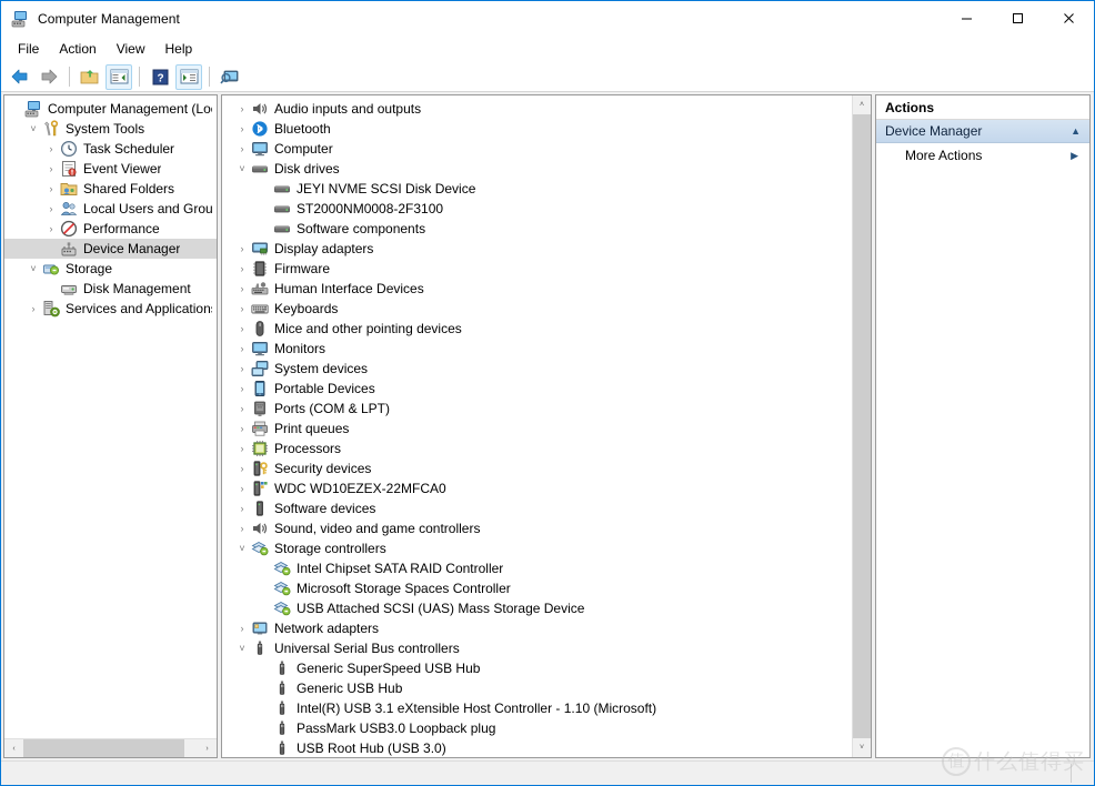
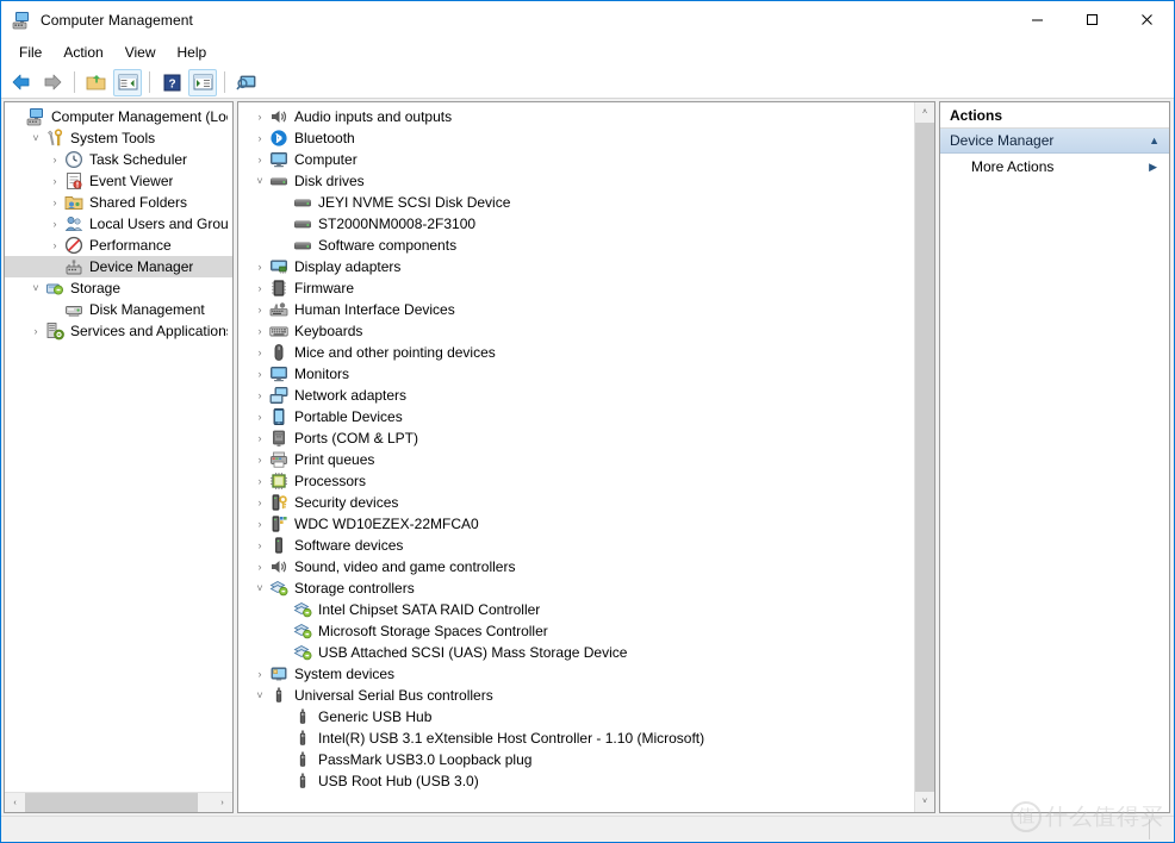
  Computer Management
  File
  Action
  View
  Help
  ?
  Computer Management (Lo
  ˅
  System Tools
  ›
  Task Scheduler
  ›
  Event Viewer
  ›
  Shared Folders
  ›
  Local Users and Grou
  ›
  Performance
  Device Manager
  ˅
  Storage
  Disk Management
  ›
  Services and Application
  ›
  Audio inputs and outputs
  ›
  Bluetooth
  ›
  Computer
  ˅
  Disk drives
  JEYI NVME SCSI Disk Device
  ST2000NM0008-2F3100
  Software components
  ›
  Display adapters
  ›
  Firmware
  ›
  Human Interface Devices
  ›
  Keyboards
  ›
  Mice and other pointing devices
  ›
  Monitors
  ›
- System devices
+ Network adapters
  ›
  Portable Devices
  ›
  Ports (COM & LPT)
  ›
  Print queues
  ›
  Processors
  ›
  Security devices
  ›
  WDC WD10EZEX-22MFCA0
  ›
  Software devices
  ›
  Sound, video and game controllers
  ˅
  Storage controllers
  Intel Chipset SATA RAID Controller
  Microsoft Storage Spaces Controller
  USB Attached SCSI (UAS) Mass Storage Device
  ›
- Network adapters
+ System devices
  ˅
  Universal Serial Bus controllers
- Generic SuperSpeed USB Hub
  Generic USB Hub
  Intel(R) USB 3.1 eXtensible Host Controller - 1.10 (Microsoft)
  PassMark USB3.0 Loopback plug
  USB Root Hub (USB 3.0)
  Actions
  Device Manager
  ▲
  More Actions
  ▶
  值
  什么值得买
